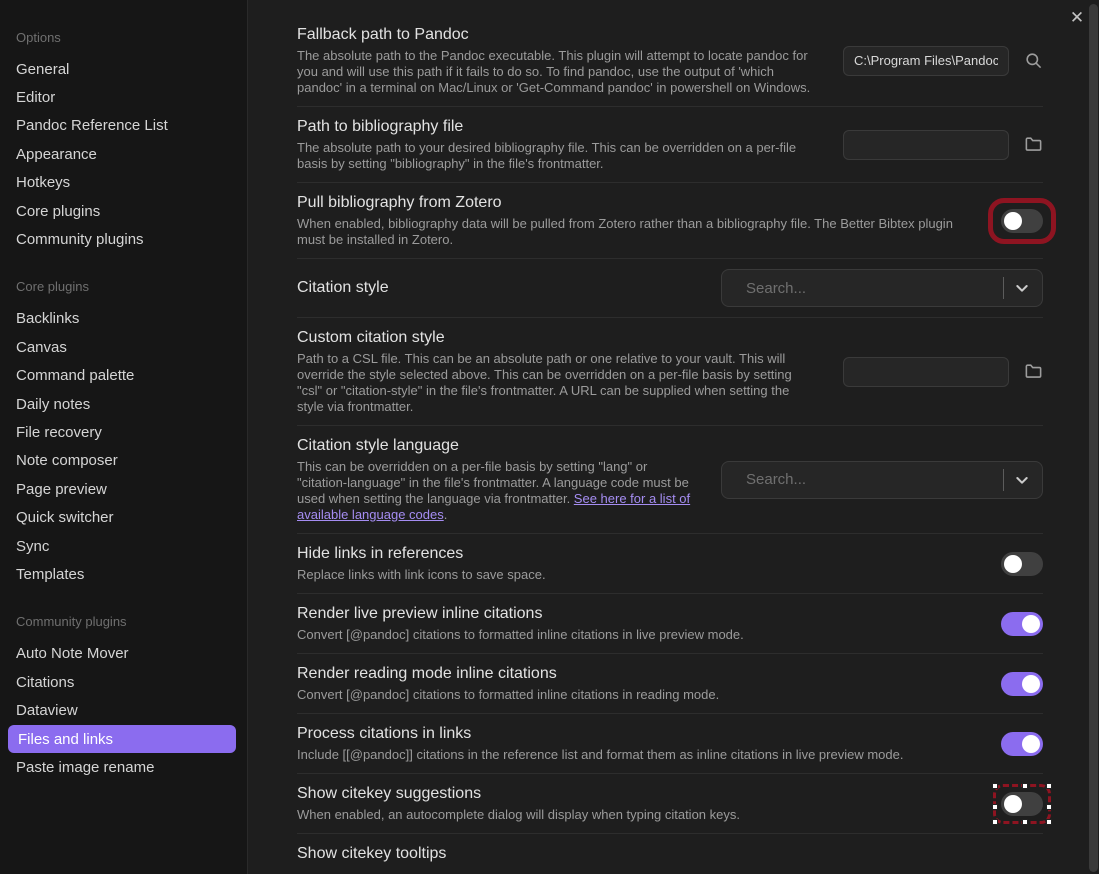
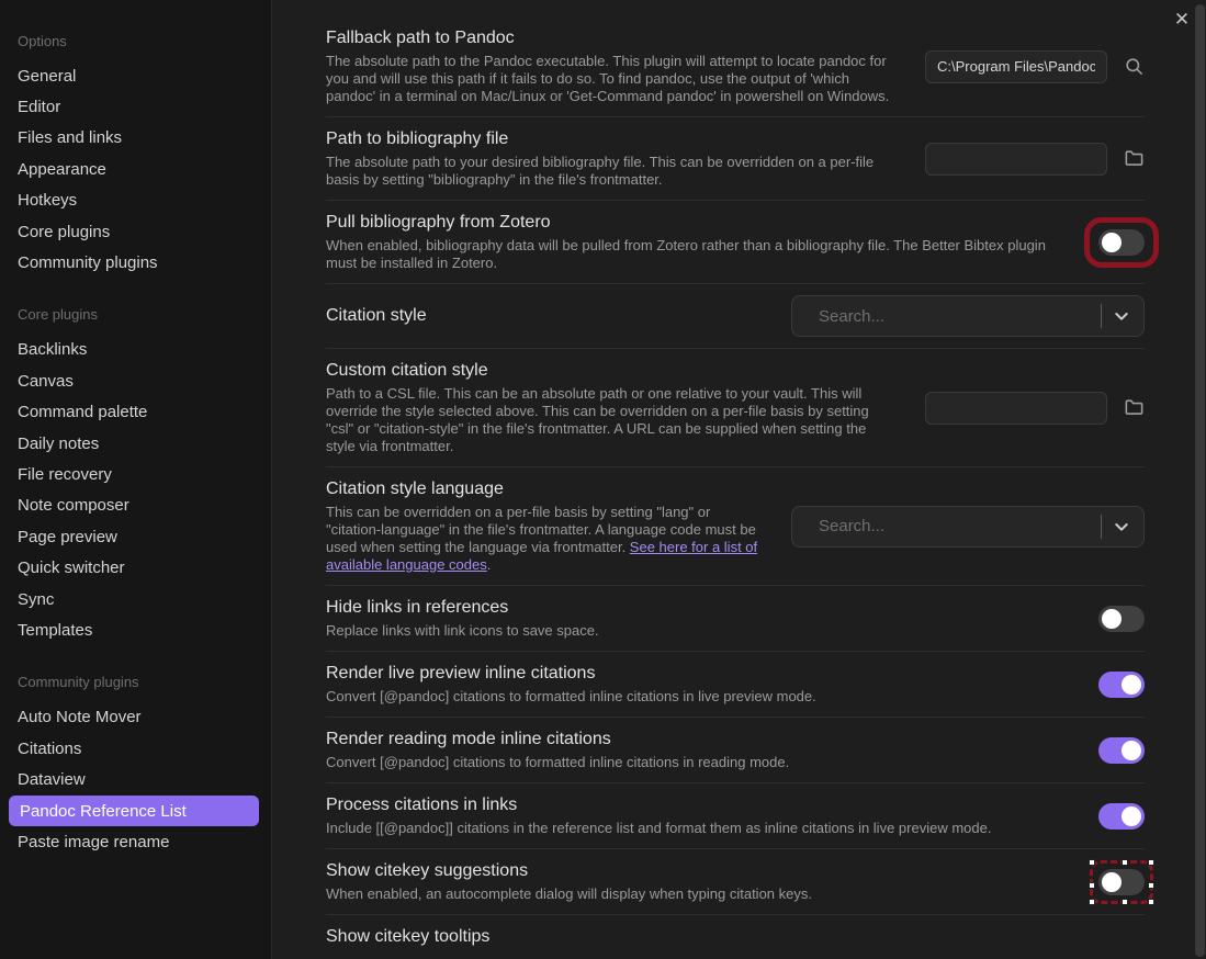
  Options
  General
  Editor
- Pandoc Reference List
+ Files and links
  Appearance
  Hotkeys
  Core plugins
  Community plugins
  Core plugins
  Backlinks
  Canvas
  Command palette
  Daily notes
  File recovery
  Note composer
  Page preview
  Quick switcher
  Sync
  Templates
  Community plugins
  Auto Note Mover
  Citations
  Dataview
- Files and links
+ Pandoc Reference List
  Paste image rename
  Fallback path to Pandoc
  The absolute path to the Pandoc executable. This plugin will attempt to locate pandoc for you and will use this path if it fails to do so. To find pandoc, use the output of 'which pandoc' in a terminal on Mac/Linux or 'Get-Command pandoc' in powershell on Windows.
  C:\Program Files\Pandoc
  Path to bibliography file
  The absolute path to your desired bibliography file. This can be overridden on a per-file basis by setting "bibliography" in the file's frontmatter.
  Pull bibliography from Zotero
  When enabled, bibliography data will be pulled from Zotero rather than a bibliography file. The Better Bibtex plugin must be installed in Zotero.
  Citation style
  Search...
  Custom citation style
  Path to a CSL file. This can be an absolute path or one relative to your vault. This will override the style selected above. This can be overridden on a per-file basis by setting "csl" or "citation-style" in the file's frontmatter. A URL can be supplied when setting the style via frontmatter.
  Citation style language
  This can be overridden on a per-file basis by setting "lang" or "citation-language" in the file's frontmatter. A language code must be used when setting the language via frontmatter. See here for a list of available language codes.
  Search...
  Hide links in references
  Replace links with link icons to save space.
  Render live preview inline citations
  Convert [@pandoc] citations to formatted inline citations in live preview mode.
  Render reading mode inline citations
  Convert [@pandoc] citations to formatted inline citations in reading mode.
  Process citations in links
  Include [[@pandoc]] citations in the reference list and format them as inline citations in live preview mode.
  Show citekey suggestions
  When enabled, an autocomplete dialog will display when typing citation keys.
  Show citekey tooltips
  ✕
